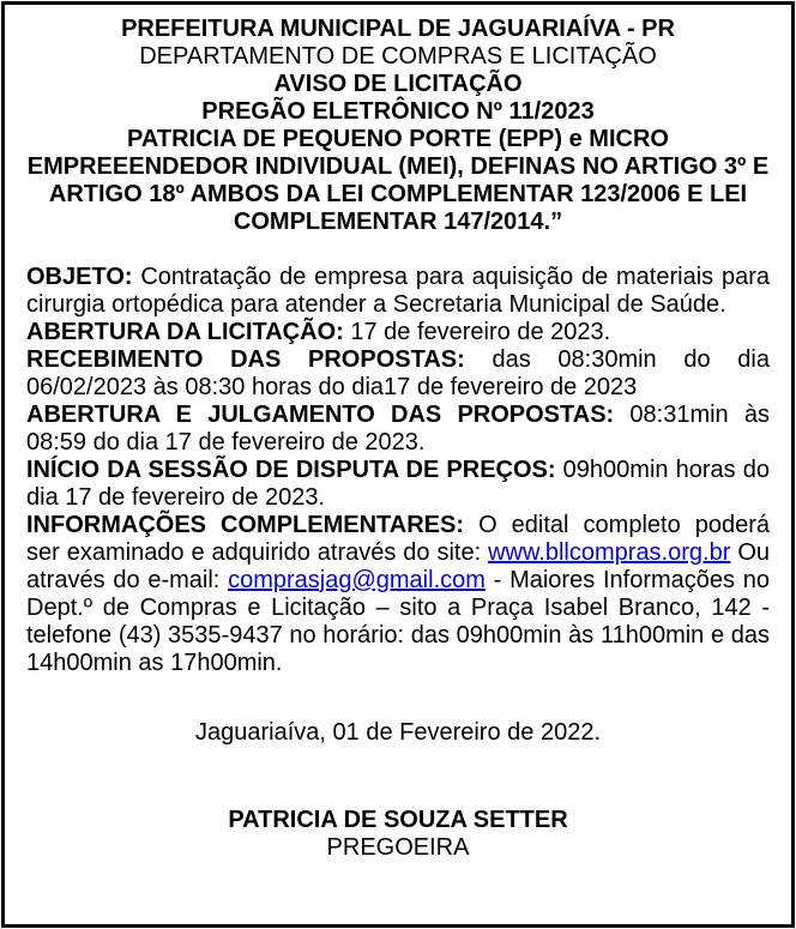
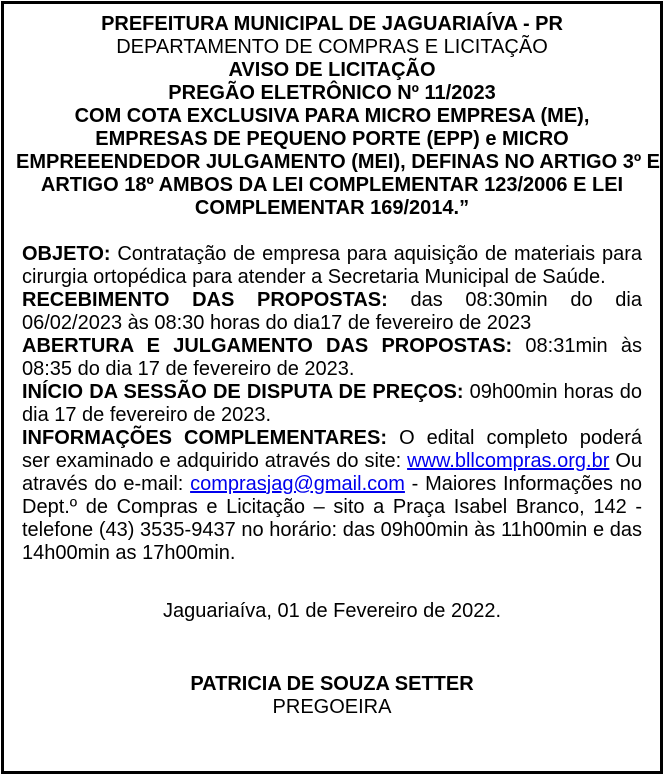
  PREFEITURA MUNICIPAL DE JAGUARIAÍVA - PR
  DEPARTAMENTO DE COMPRAS E LICITAÇÃO
  AVISO DE LICITAÇÃO
  PREGÃO ELETRÔNICO Nº 11/2023
+ COM COTA EXCLUSIVA PARA MICRO EMPRESA (ME),
- PATRICIA DE PEQUENO PORTE (EPP) e MICRO
+ EMPRESAS DE PEQUENO PORTE (EPP) e MICRO
- EMPREEENDEDOR INDIVIDUAL (MEI), DEFINAS NO ARTIGO 3º E
+ EMPREEENDEDOR JULGAMENTO (MEI), DEFINAS NO ARTIGO 3º E
  ARTIGO 18º AMBOS DA LEI COMPLEMENTAR 123/2006 E LEI
- COMPLEMENTAR 147/2014.”
+ COMPLEMENTAR 169/2014.”
  OBJETO: Contratação de empresa para aquisição de materiais para cirurgia ortopédica para atender a Secretaria Municipal de Saúde.
- ABERTURA DA LICITAÇÃO: 17 de fevereiro de 2023.
  RECEBIMENTO DAS PROPOSTAS: das 08:30min do dia 06/02/2023 às 08:30 horas do dia17 de fevereiro de 2023
- ABERTURA E JULGAMENTO DAS PROPOSTAS: 08:31min às 08:59 do dia 17 de fevereiro de 2023.
+ ABERTURA E JULGAMENTO DAS PROPOSTAS: 08:31min às 08:35 do dia 17 de fevereiro de 2023.
  INÍCIO DA SESSÃO DE DISPUTA DE PREÇOS: 09h00min horas do dia 17 de fevereiro de 2023.
  INFORMAÇÕES COMPLEMENTARES: O edital completo poderá ser examinado e adquirido através do site: www.bllcompras.org.br Ou através do e-mail: comprasjag@gmail.com - Maiores Informações no Dept.º de Compras e Licitação – sito a Praça Isabel Branco, 142 - telefone (43) 3535-9437 no horário: das 09h00min às 11h00min e das 14h00min as 17h00min.
  Jaguariaíva, 01 de Fevereiro de 2022.
  PATRICIA DE SOUZA SETTER
  PREGOEIRA
